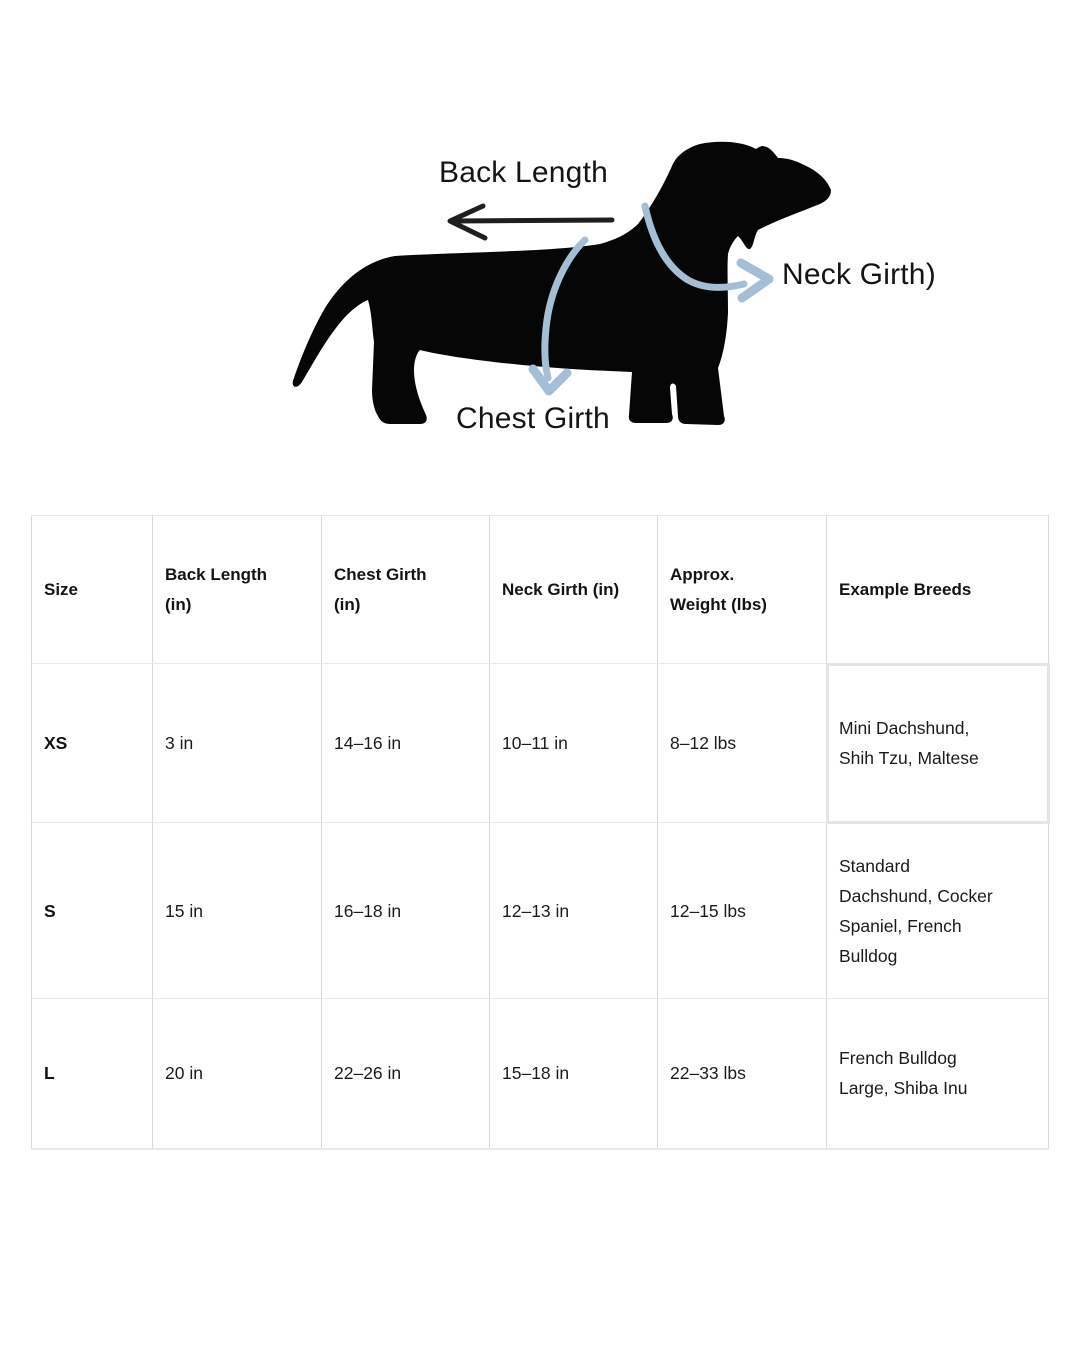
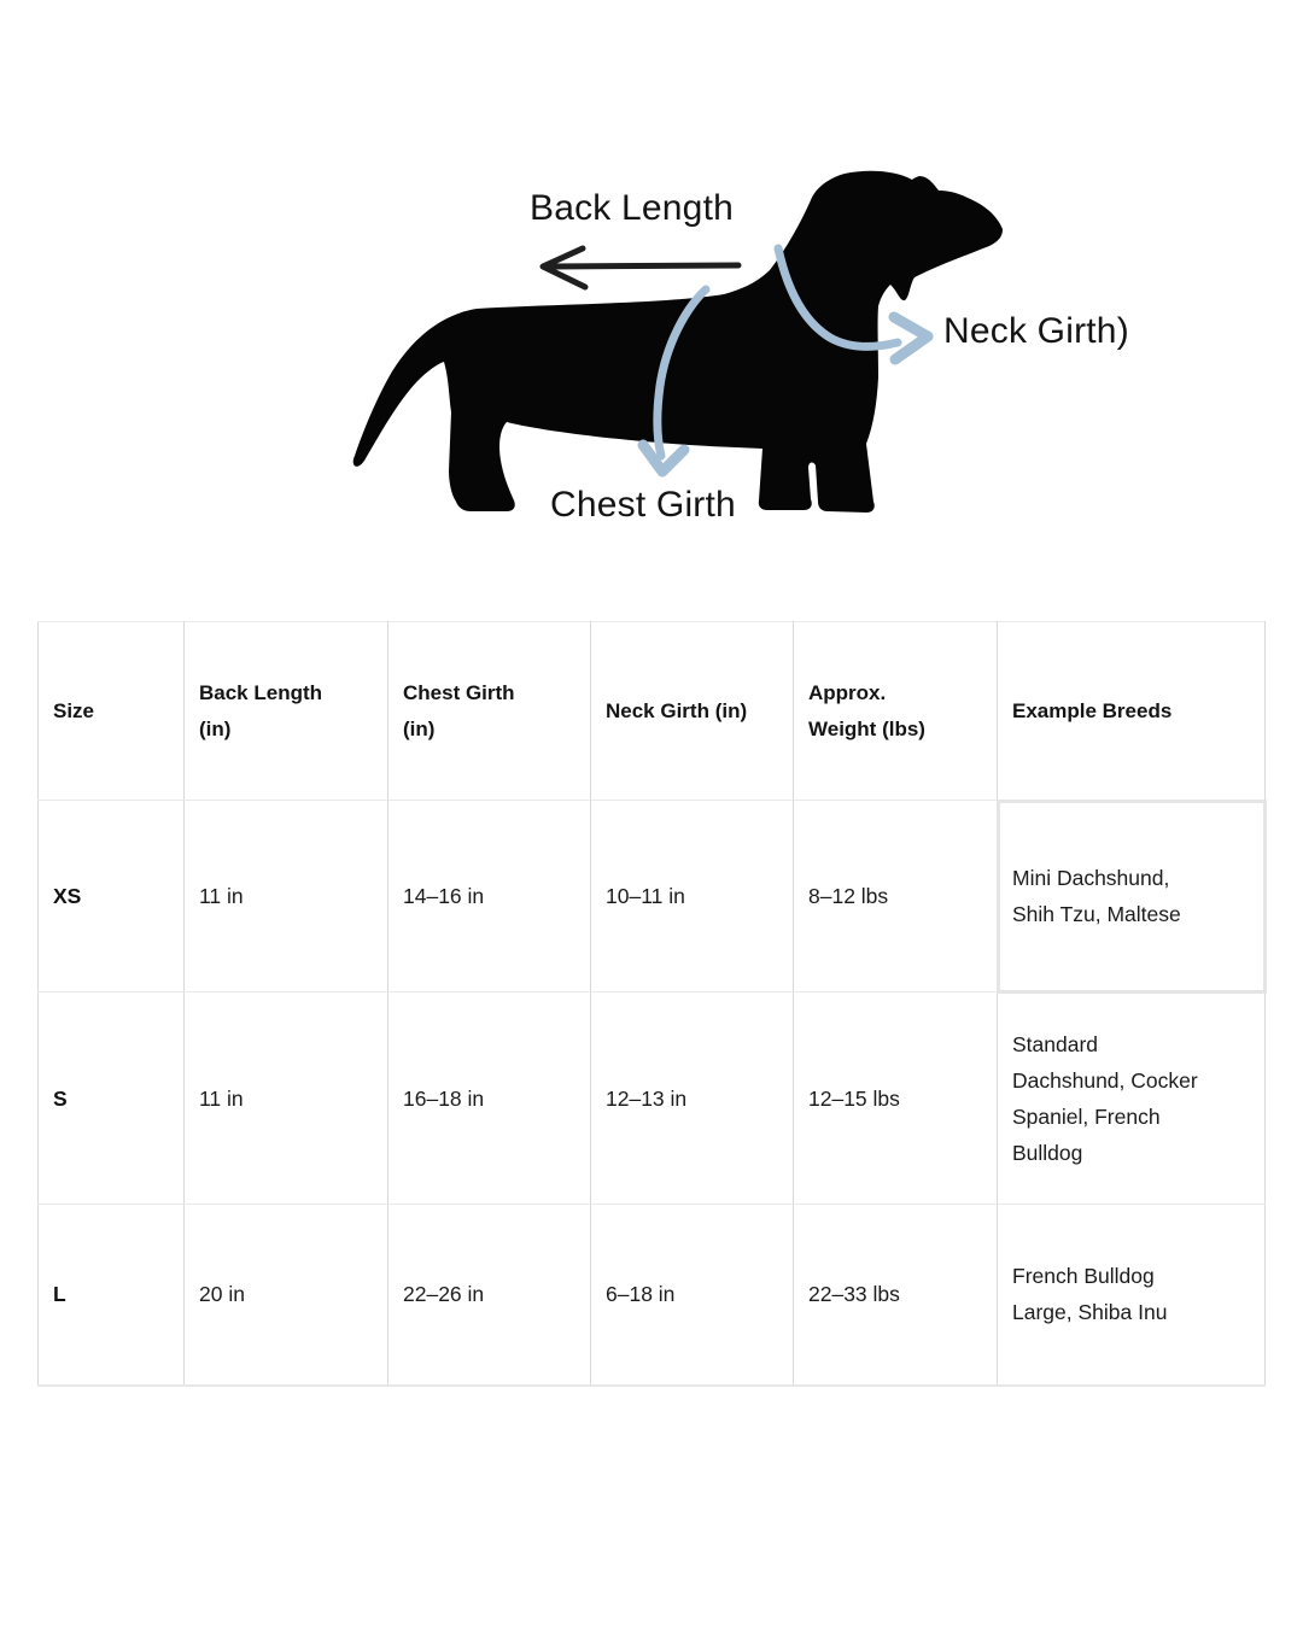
  Back Length
  Neck Girth)
  Chest Girth
  Size	Back Length (in)	Chest Girth (in)	Neck Girth (in)	Approx. Weight (lbs)	Example Breeds
- XS	3 in	14–16 in	10–11 in	8–12 lbs	Mini Dachshund, Shih Tzu, Maltese
+ XS	11 in	14–16 in	10–11 in	8–12 lbs	Mini Dachshund, Shih Tzu, Maltese
- S	15 in	16–18 in	12–13 in	12–15 lbs	Standard Dachshund, Cocker Spaniel, French Bulldog
+ S	11 in	16–18 in	12–13 in	12–15 lbs	Standard Dachshund, Cocker Spaniel, French Bulldog
- L	20 in	22–26 in	15–18 in	22–33 lbs	French Bulldog Large, Shiba Inu
+ L	20 in	22–26 in	6–18 in	22–33 lbs	French Bulldog Large, Shiba Inu
